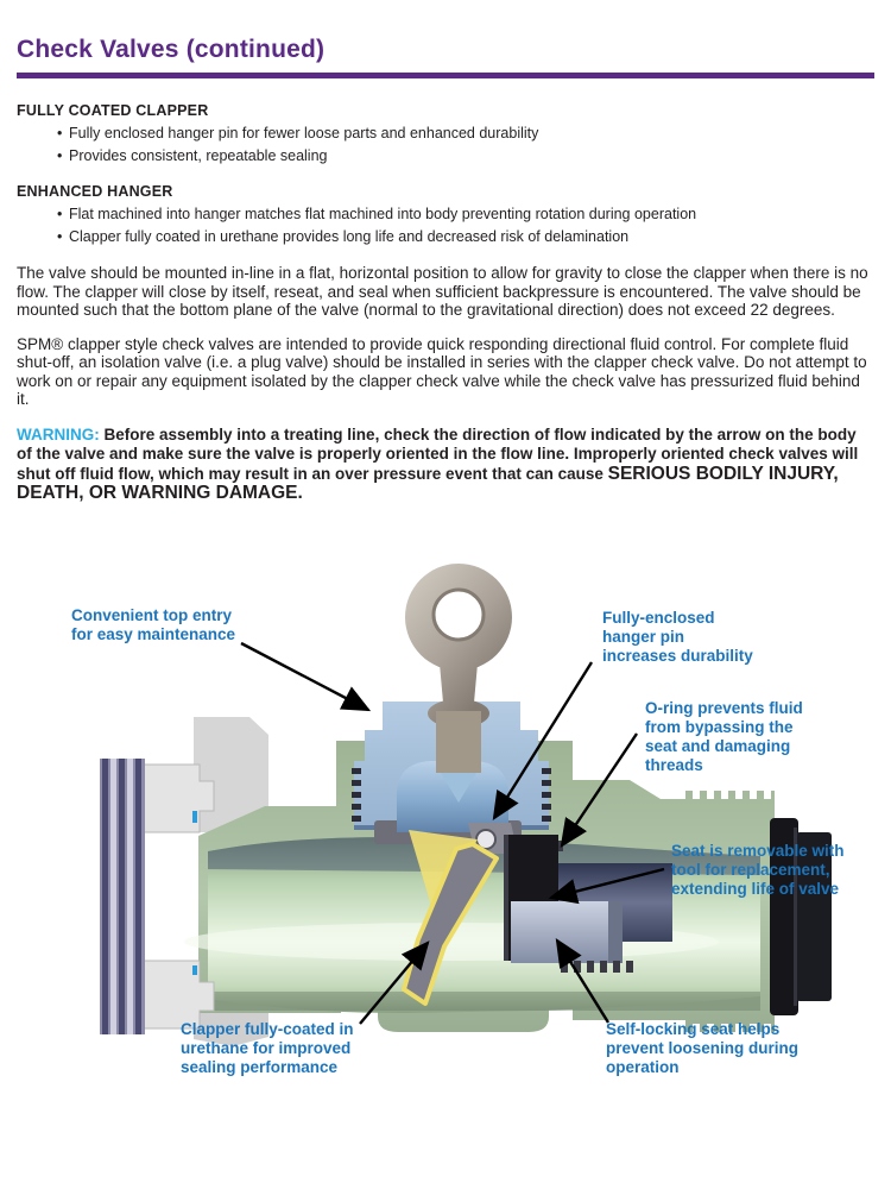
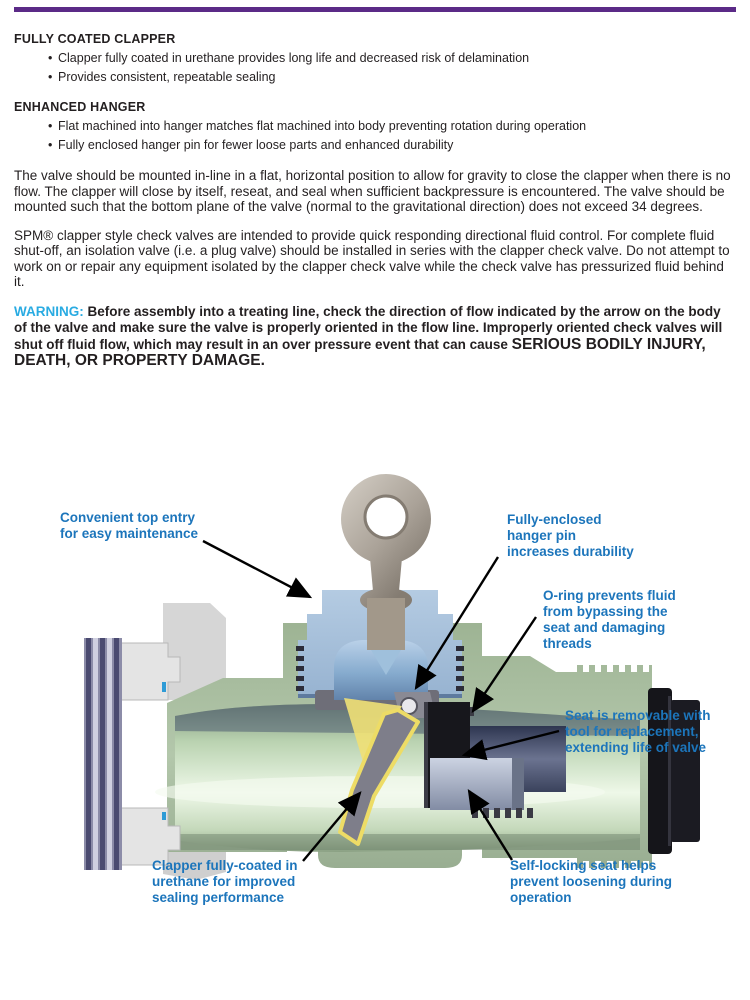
- Check Valves (continued)
  FULLY COATED CLAPPER
- Fully enclosed hanger pin for fewer loose parts and enhanced durability
+ Clapper fully coated in urethane provides long life and decreased risk of delamination
  Provides consistent, repeatable sealing
  ENHANCED HANGER
  Flat machined into hanger matches flat machined into body preventing rotation during operation
- Clapper fully coated in urethane provides long life and decreased risk of delamination
+ Fully enclosed hanger pin for fewer loose parts and enhanced durability
- The valve should be mounted in-line in a flat, horizontal position to allow for gravity to close the clapper when there is no flow. The clapper will close by itself, reseat, and seal when sufficient backpressure is encountered. The valve should be mounted such that the bottom plane of the valve (normal to the gravitational direction) does not exceed 22 degrees.
+ The valve should be mounted in-line in a flat, horizontal position to allow for gravity to close the clapper when there is no flow. The clapper will close by itself, reseat, and seal when sufficient backpressure is encountered. The valve should be mounted such that the bottom plane of the valve (normal to the gravitational direction) does not exceed 34 degrees.
  SPM® clapper style check valves are intended to provide quick responding directional fluid control. For complete fluid shut-off, an isolation valve (i.e. a plug valve) should be installed in series with the clapper check valve. Do not attempt to work on or repair any equipment isolated by the clapper check valve while the check valve has pressurized fluid behind it.
- WARNING: Before assembly into a treating line, check the direction of flow indicated by the arrow on the body of the valve and make sure the valve is properly oriented in the flow line. Improperly oriented check valves will shut off fluid flow, which may result in an over pressure event that can cause SERIOUS BODILY INJURY, DEATH, OR WARNING DAMAGE.
+ WARNING: Before assembly into a treating line, check the direction of flow indicated by the arrow on the body of the valve and make sure the valve is properly oriented in the flow line. Improperly oriented check valves will shut off fluid flow, which may result in an over pressure event that can cause SERIOUS BODILY INJURY, DEATH, OR PROPERTY DAMAGE.
  Convenient top entry
  for easy maintenance
  Fully-enclosed
  hanger pin
  increases durability
  O-ring prevents fluid
  from bypassing the
  seat and damaging
  threads
  Seat is removable with
  tool for replacement,
  extending life of valve
  Clapper fully-coated in
  urethane for improved
  sealing performance
  Self-locking seat helps
  prevent loosening during
  operation
